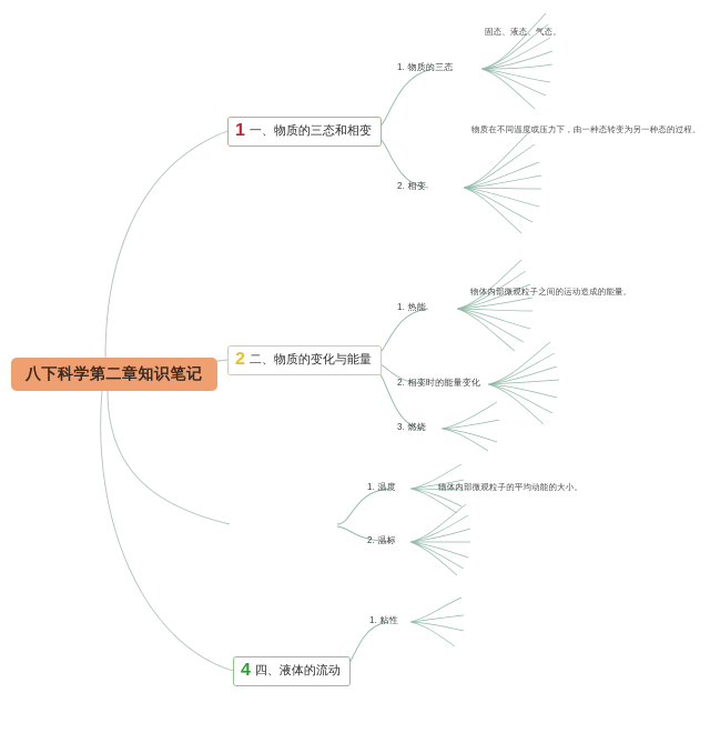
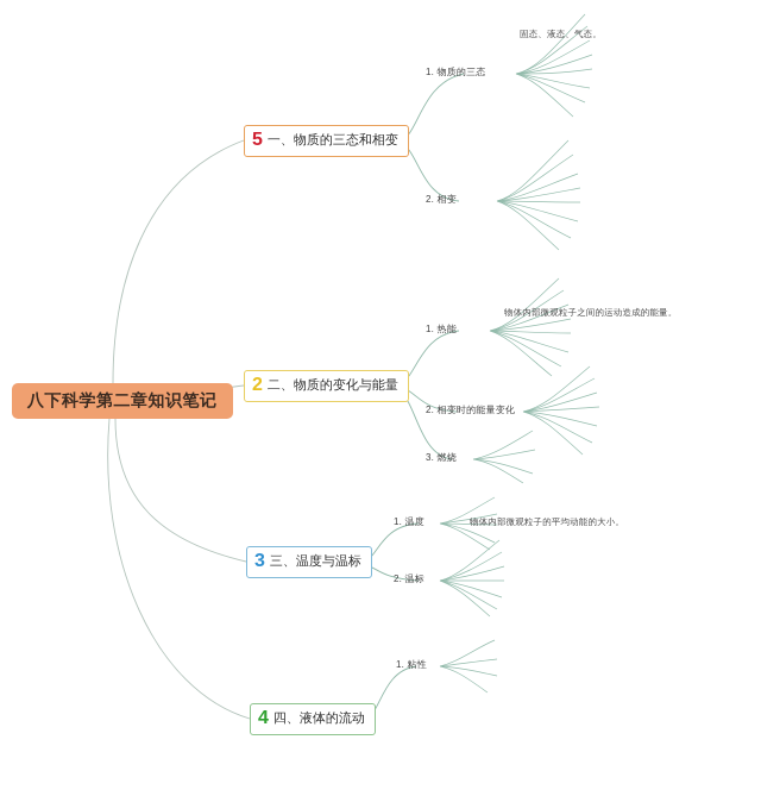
  八下科学第二章知识笔记
- 1
+ 5
  一、物质的三态和相变
  1. 物质的三态
  固态、液态、气态。
  2. 相变
- 物质在不同温度或压力下，由一种态转变为另一种态的过程。
  2
  二、物质的变化与能量
  1. 热能
  物体内部微观粒子之间的运动造成的能量。
  2. 相变时的能量变化
  3. 燃烧
+ 3
+ 三、温度与温标
  1. 温度
  物体内部微观粒子的平均动能的大小。
  2. 温标
  4
  四、液体的流动
  1. 粘性
